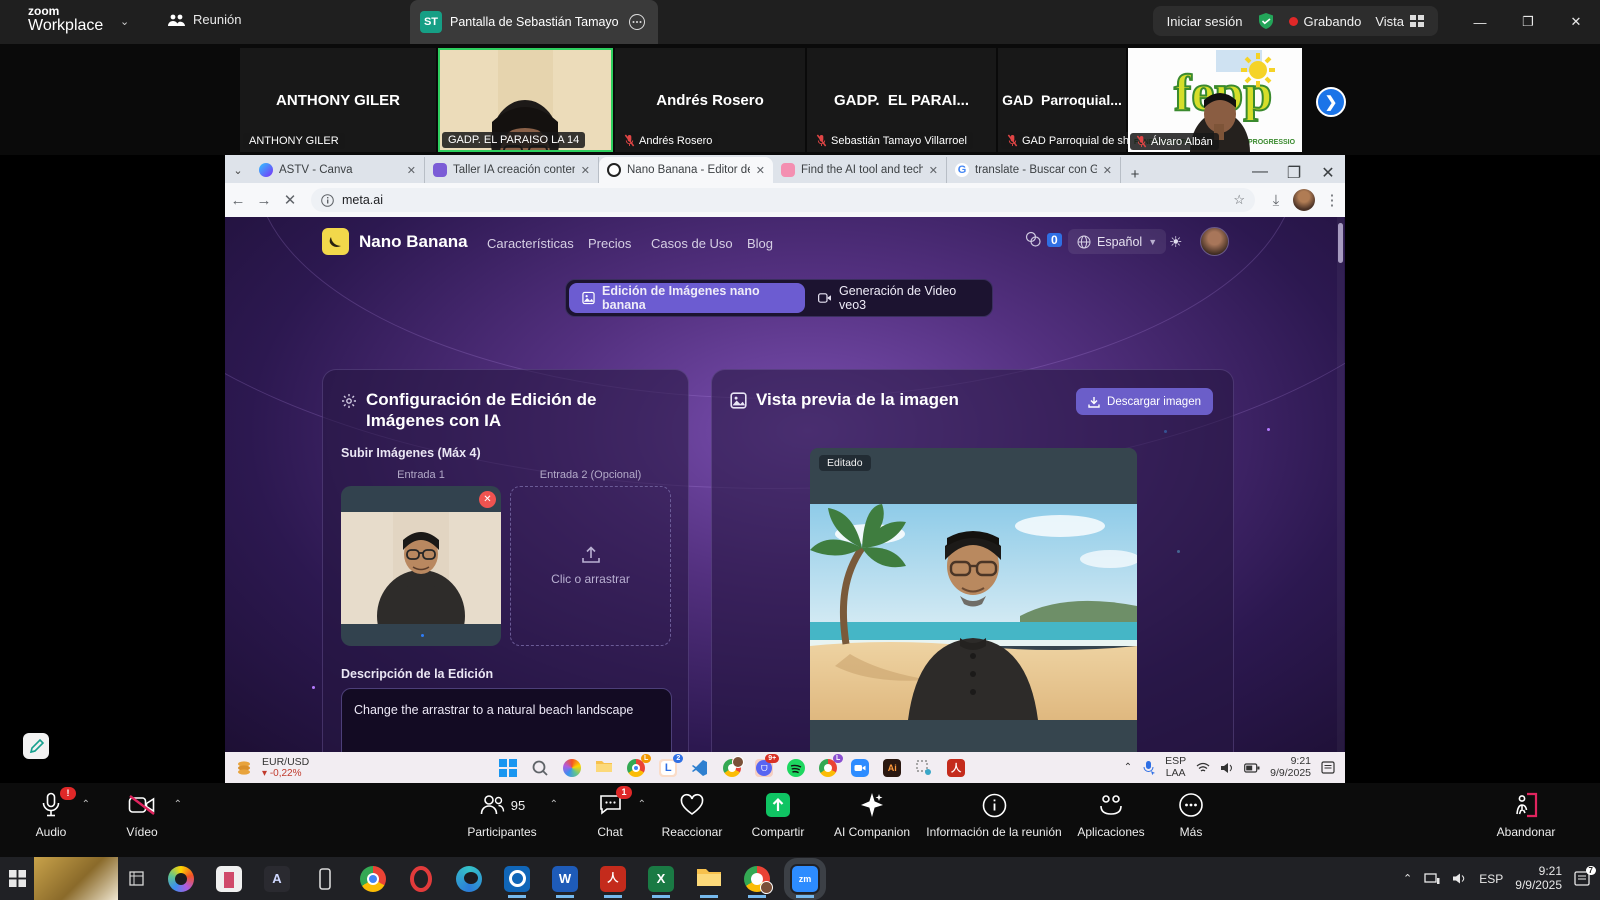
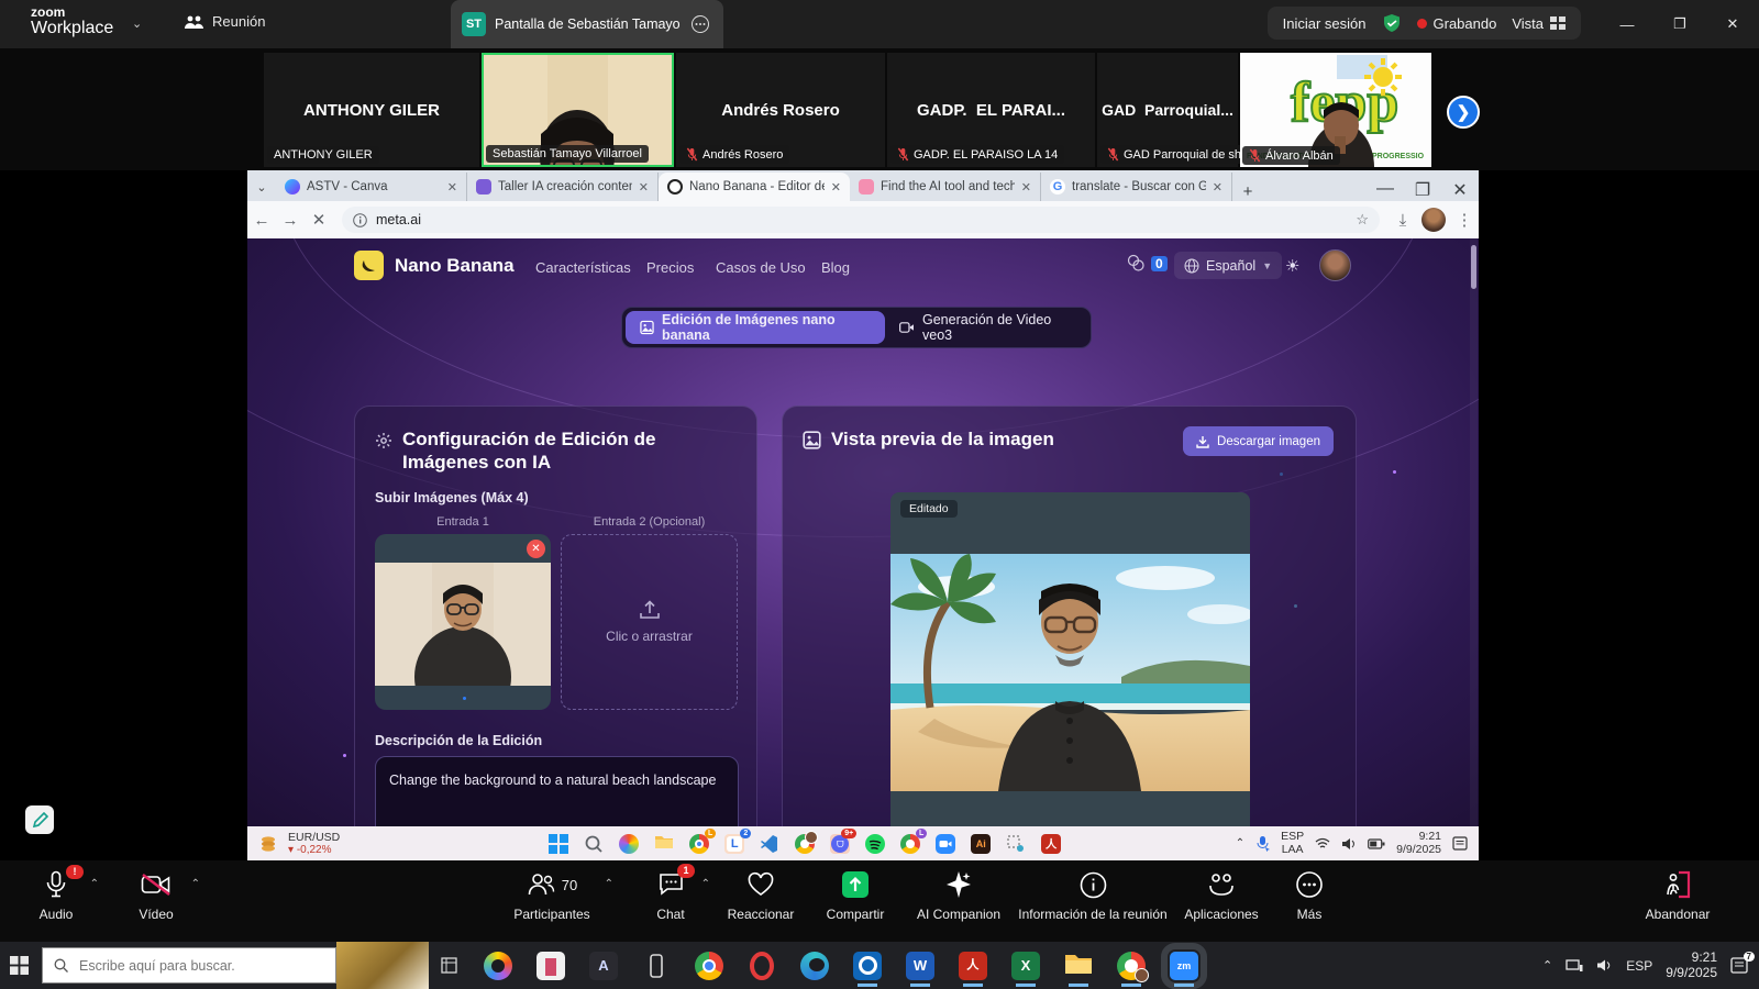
  zoom
  Workplace
  ⌄
  Reunión
  ST
  Pantalla de Sebastián Tamayo
  Iniciar sesión
  Grabando
  Vista
  —
  ❐
  ✕
  ANTHONY GILER
  ANTHONY GILER
- GADP. EL PARAISO LA 14
+ Sebastián Tamayo Villarroel
  Andrés Rosero
  Andrés Rosero
  GADP. EL PARAI...
- Sebastián Tamayo Villarroel
+ GADP. EL PARAISO LA 14
  GAD Parroquial...
  GAD Parroquial de sh
  fepp
  Álvaro Albán
  ❯
  ⌄
  ASTV - Canva
  ✕
  Taller IA creación conte
  ✕
  ✕
  Find the AI tool and tech
  ✕
  G
  translate - Buscar con G
  ✕
  +
  —
  ❐
  ✕
  ←
  →
  ✕
  meta.ai
  ☆
  ⤓
  ⋮
  Nano Banana
  Características
  Precios
  Casos de Uso
  Blog
  0
  Español
  ▼
  ☀
  Edición de Imágenes nano banana
  Generación de Video veo3
  Configuración de Edición de Imágenes con IA
  Subir Imágenes (Máx 4)
  Entrada 1
  Entrada 2 (Opcional)
  ✕
  Clic o arrastrar
  Descripción de la Edición
- Change the arrastrar to a natural beach landscape
+ Change the background to a natural beach landscape
  Vista previa de la imagen
  Descargar imagen
  Editado
  EUR/USD
  ▾ -0,22%
  L
  ᗜ
  Ai
  人
  ⌃
  ESP
  LAA
  9:21
  9/9/2025
  !
  Audio
  ⌃
  Vídeo
  ⌃
- 95
+ 70
  Participantes
  ⌃
  1
  Chat
  ⌃
  Reaccionar
  Compartir
  AI Companion
  Información de la reunión
  Aplicaciones
  Más
  Abandonar
+ Escribe aquí para buscar.
  A
  W
  人
  X
  zm
  ⌃
  ESP
  9:21
  9/9/2025
  7
